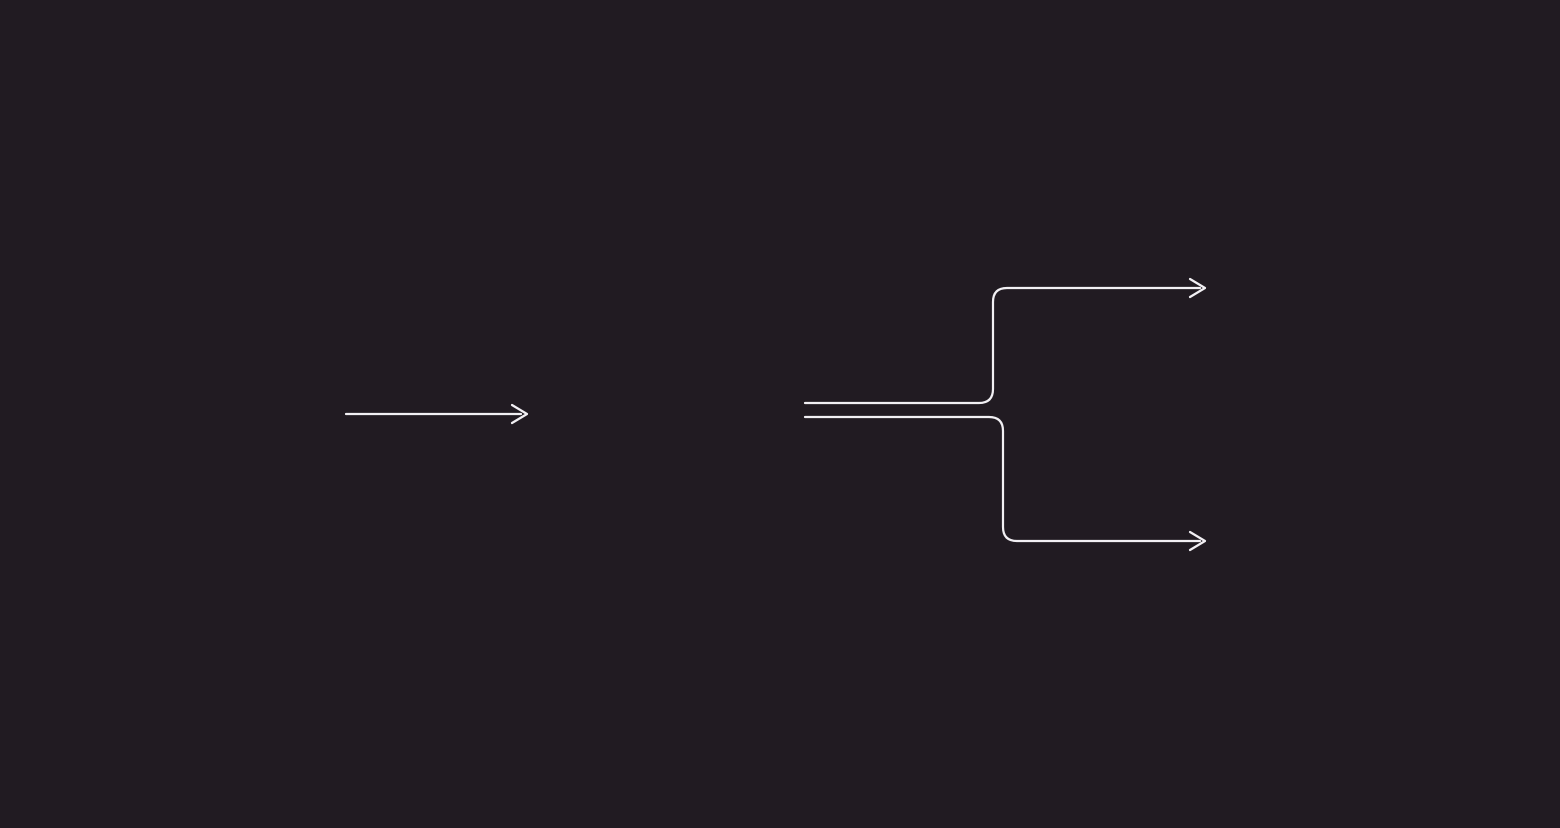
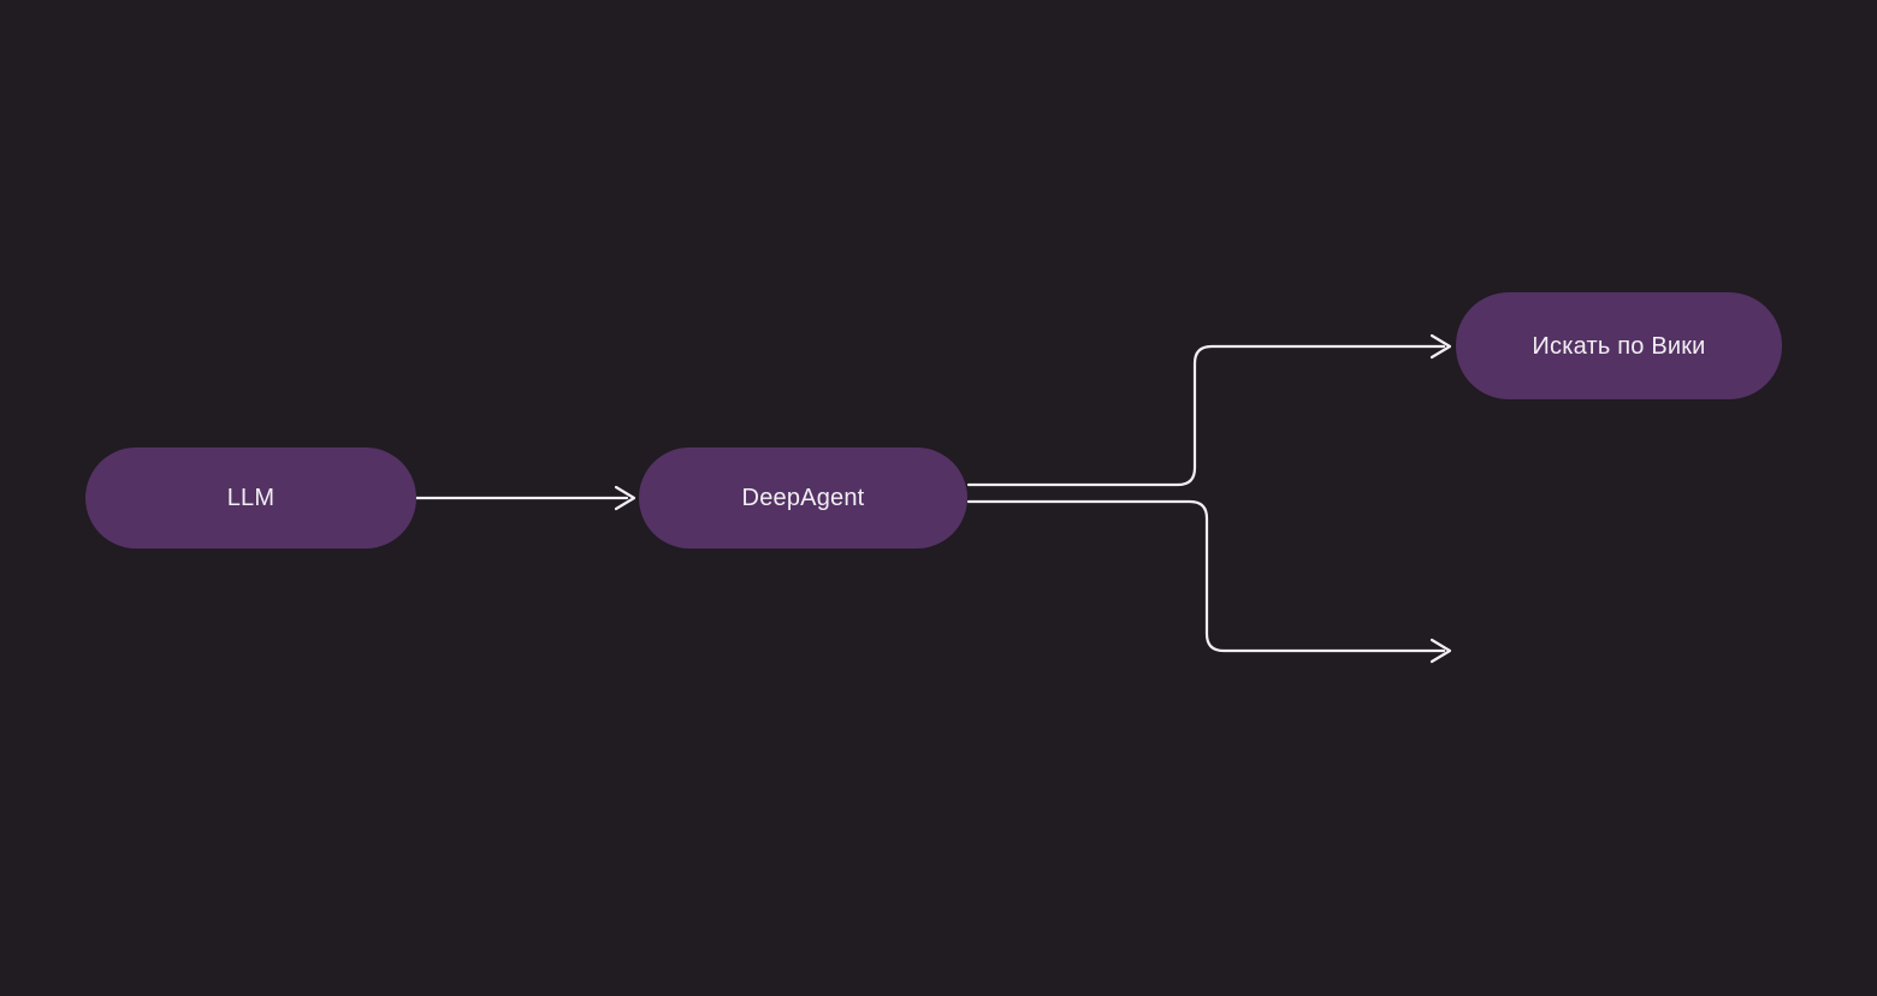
+ LLM
+ DeepAgent
+ Искать по Вики
